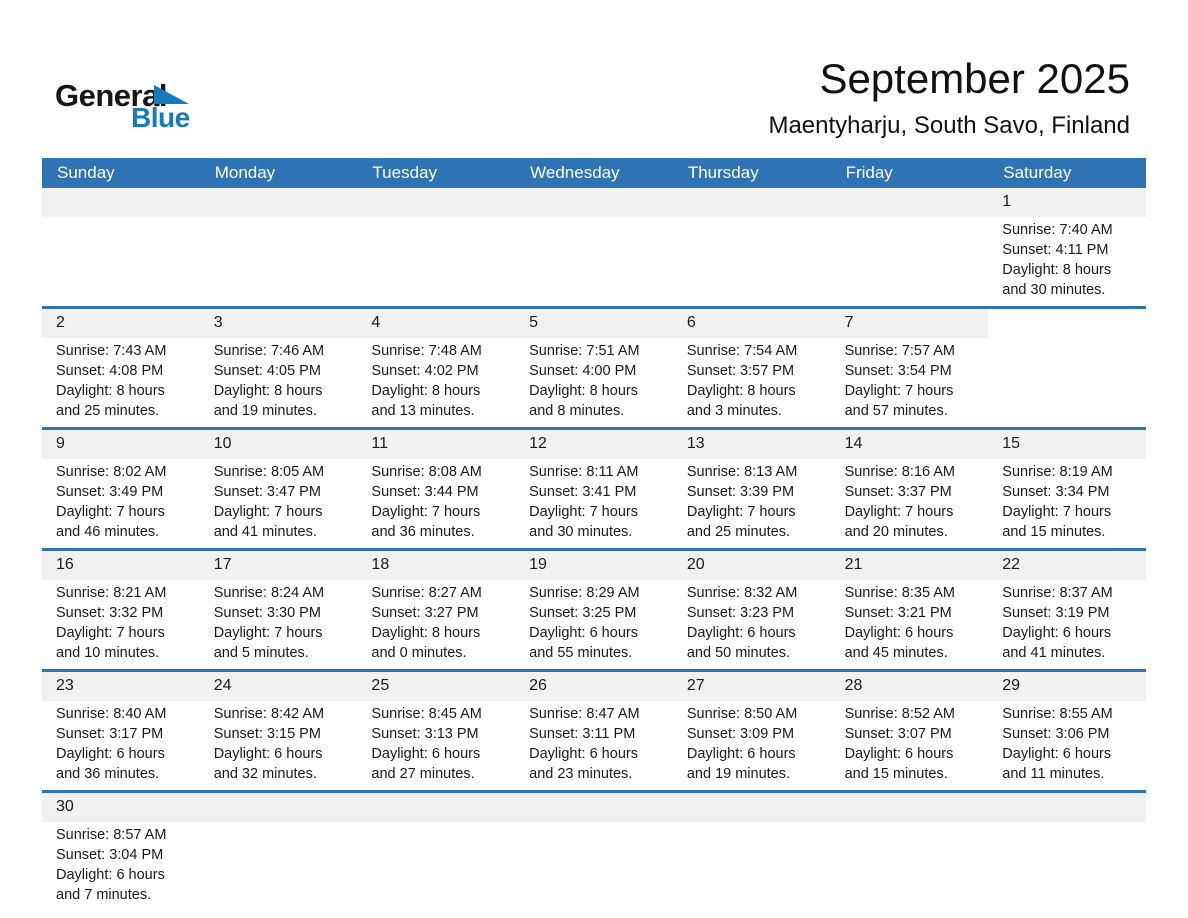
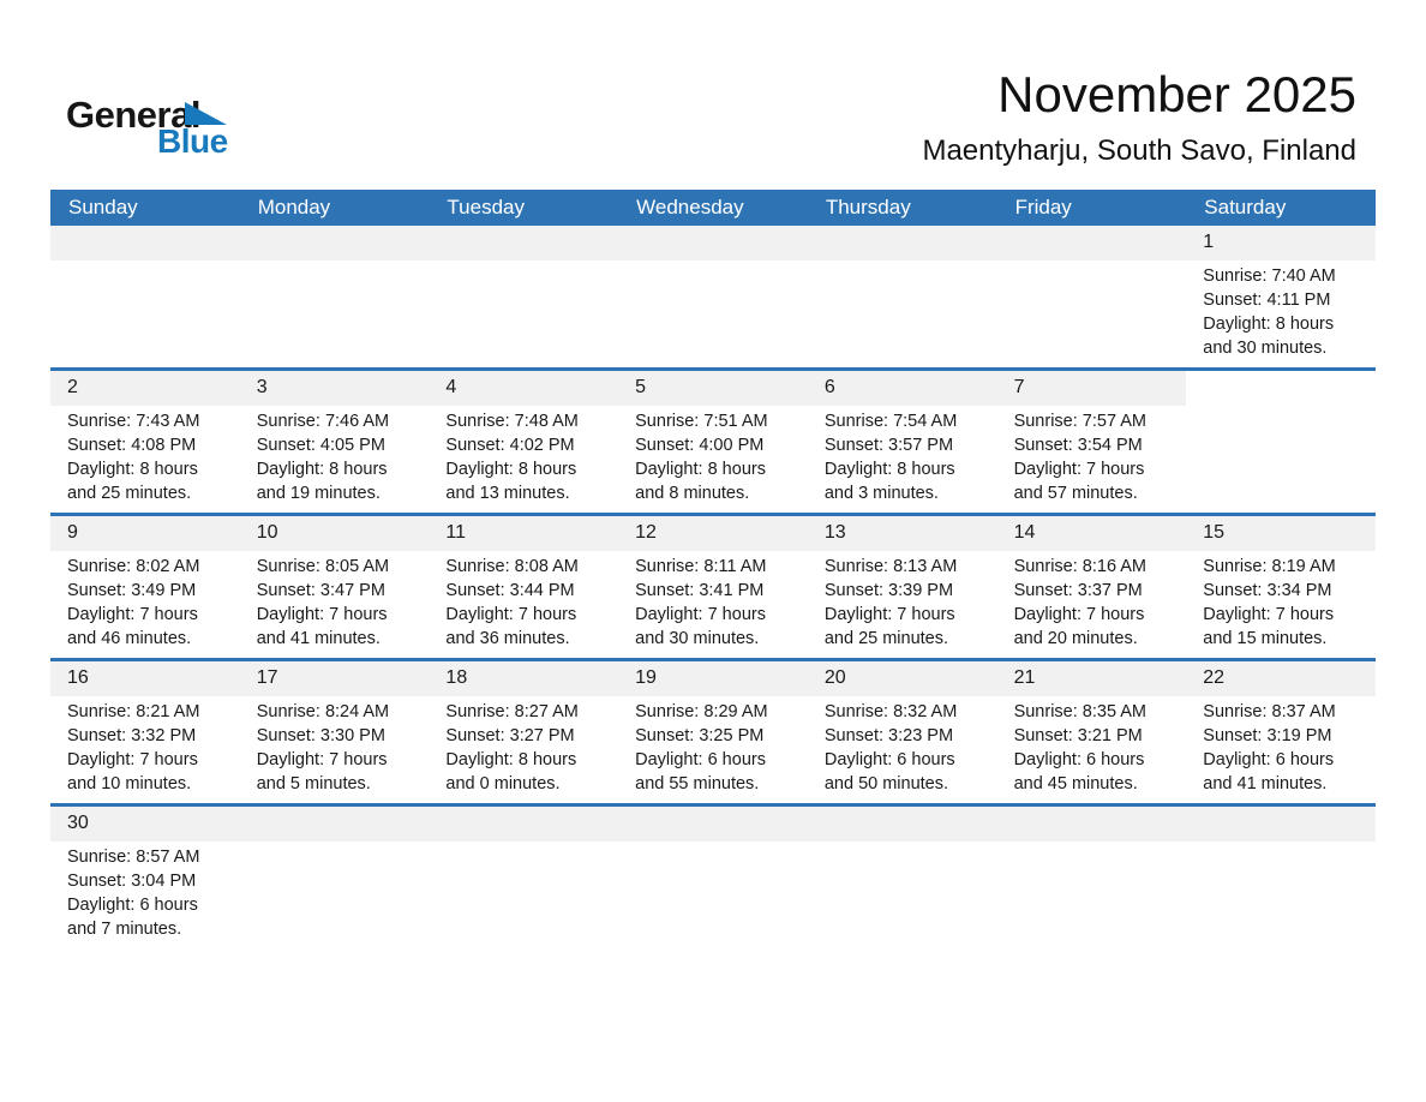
  Genera
  Blue
- September 2025
+ November 2025
  Maentyharju, South Savo, Finland
  Sunday
  Monday
  Tuesday
  Wednesday
  Thursday
  Friday
  Saturday
  1
  Sunrise: 7:40 AM
  Sunset: 4:11 PM
  Daylight: 8 hours and 30 minutes.
  2
  Sunrise: 7:43 AM
  Sunset: 4:08 PM
  Daylight: 8 hours and 25 minutes.
  3
  Sunrise: 7:46 AM
  Sunset: 4:05 PM
  Daylight: 8 hours and 19 minutes.
  4
  Sunrise: 7:48 AM
  Sunset: 4:02 PM
  Daylight: 8 hours and 13 minutes.
  5
  Sunrise: 7:51 AM
  Sunset: 4:00 PM
  Daylight: 8 hours and 8 minutes.
  6
  Sunrise: 7:54 AM
  Sunset: 3:57 PM
  Daylight: 8 hours and 3 minutes.
  7
  Sunrise: 7:57 AM
  Sunset: 3:54 PM
  Daylight: 7 hours and 57 minutes.
  9
  Sunrise: 8:02 AM
  Sunset: 3:49 PM
  Daylight: 7 hours and 46 minutes.
  10
  Sunrise: 8:05 AM
  Sunset: 3:47 PM
  Daylight: 7 hours and 41 minutes.
  11
  Sunrise: 8:08 AM
  Sunset: 3:44 PM
  Daylight: 7 hours and 36 minutes.
  12
  Sunrise: 8:11 AM
  Sunset: 3:41 PM
  Daylight: 7 hours and 30 minutes.
  13
  Sunrise: 8:13 AM
  Sunset: 3:39 PM
  Daylight: 7 hours and 25 minutes.
  14
  Sunrise: 8:16 AM
  Sunset: 3:37 PM
  Daylight: 7 hours and 20 minutes.
  15
  Sunrise: 8:19 AM
  Sunset: 3:34 PM
  Daylight: 7 hours and 15 minutes.
  16
  Sunrise: 8:21 AM
  Sunset: 3:32 PM
  Daylight: 7 hours and 10 minutes.
  17
  Sunrise: 8:24 AM
  Sunset: 3:30 PM
  Daylight: 7 hours and 5 minutes.
  18
  Sunrise: 8:27 AM
  Sunset: 3:27 PM
  Daylight: 8 hours and 0 minutes.
  19
  Sunrise: 8:29 AM
  Sunset: 3:25 PM
  Daylight: 6 hours and 55 minutes.
  20
  Sunrise: 8:32 AM
  Sunset: 3:23 PM
  Daylight: 6 hours and 50 minutes.
  21
  Sunrise: 8:35 AM
  Sunset: 3:21 PM
  Daylight: 6 hours and 45 minutes.
  22
  Sunrise: 8:37 AM
  Sunset: 3:19 PM
  Daylight: 6 hours and 41 minutes.
- 23
- Sunrise: 8:40 AM
- Sunset: 3:17 PM
- Daylight: 6 hours and 36 minutes.
- 24
- Sunrise: 8:42 AM
- Sunset: 3:15 PM
- Daylight: 6 hours and 32 minutes.
- 25
- Sunrise: 8:45 AM
- Sunset: 3:13 PM
- Daylight: 6 hours and 27 minutes.
- 26
- Sunrise: 8:47 AM
- Sunset: 3:11 PM
- Daylight: 6 hours and 23 minutes.
- 27
- Sunrise: 8:50 AM
- Sunset: 3:09 PM
- Daylight: 6 hours and 19 minutes.
- 28
- Sunrise: 8:52 AM
- Sunset: 3:07 PM
- Daylight: 6 hours and 15 minutes.
- 29
- Sunrise: 8:55 AM
- Sunset: 3:06 PM
- Daylight: 6 hours and 11 minutes.
  30
  Sunrise: 8:57 AM
  Sunset: 3:04 PM
  Daylight: 6 hours and 7 minutes.
